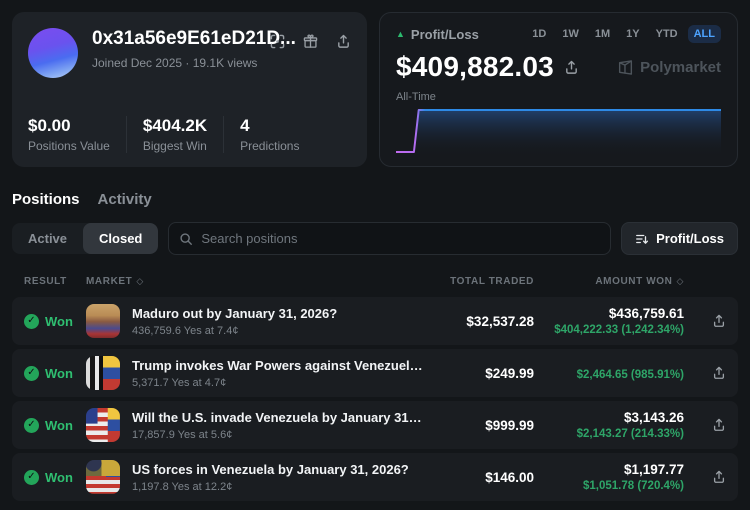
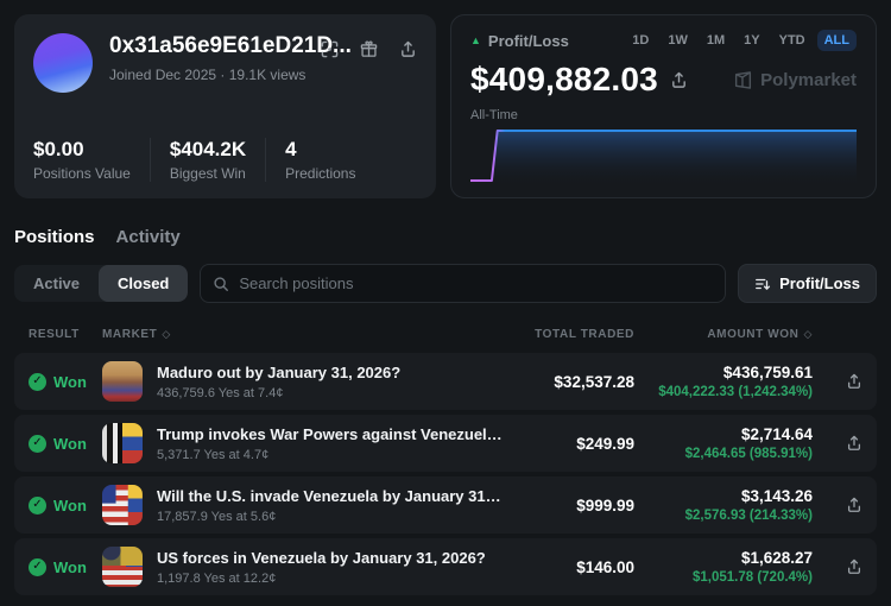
  0x31a56e9E61eD21
  Joined Dec 2025 · 19.1K views
  $0.00
  Positions Value
  $404.2K
  Biggest Win
  4
  Predictions
  ▲
  Profit/Loss
  1D
  1W
  1M
  1Y
  YTD
  ALL
  $409,882.03
  Polymarket
  All-Time
  Positions
  Activity
  Active
  Closed
  Search positions
  Profit/Loss
  RESULT
  MARKET
  ◇
  TOTAL TRADED
  AMOUNT WON
  ◇
  ✓
  Won
  Maduro out by January 31, 2026?
  436,759.6 Yes at 7.4¢
  $32,537.28
  $436,759.61
  $404,222.33 (1,242.34%)
  ✓
  Won
  Trump invokes War Powers against Venezuela
  5,371.7 Yes at 4.7¢
  $249.99
+ $2,714.64
  $2,464.65 (985.91%)
  ✓
  Won
  Will the U.S. invade Venezuela by January 31, 2
  17,857.9 Yes at 5.6¢
  $999.99
  $3,143.26
- $2,143.27 (214.33%)
+ $2,576.93 (214.33%)
  ✓
  Won
  US forces in Venezuela by January 31, 2026?
  1,197.8 Yes at 12.2¢
  $146.00
- $1,197.77
+ $1,628.27
  $1,051.78 (720.4%)
